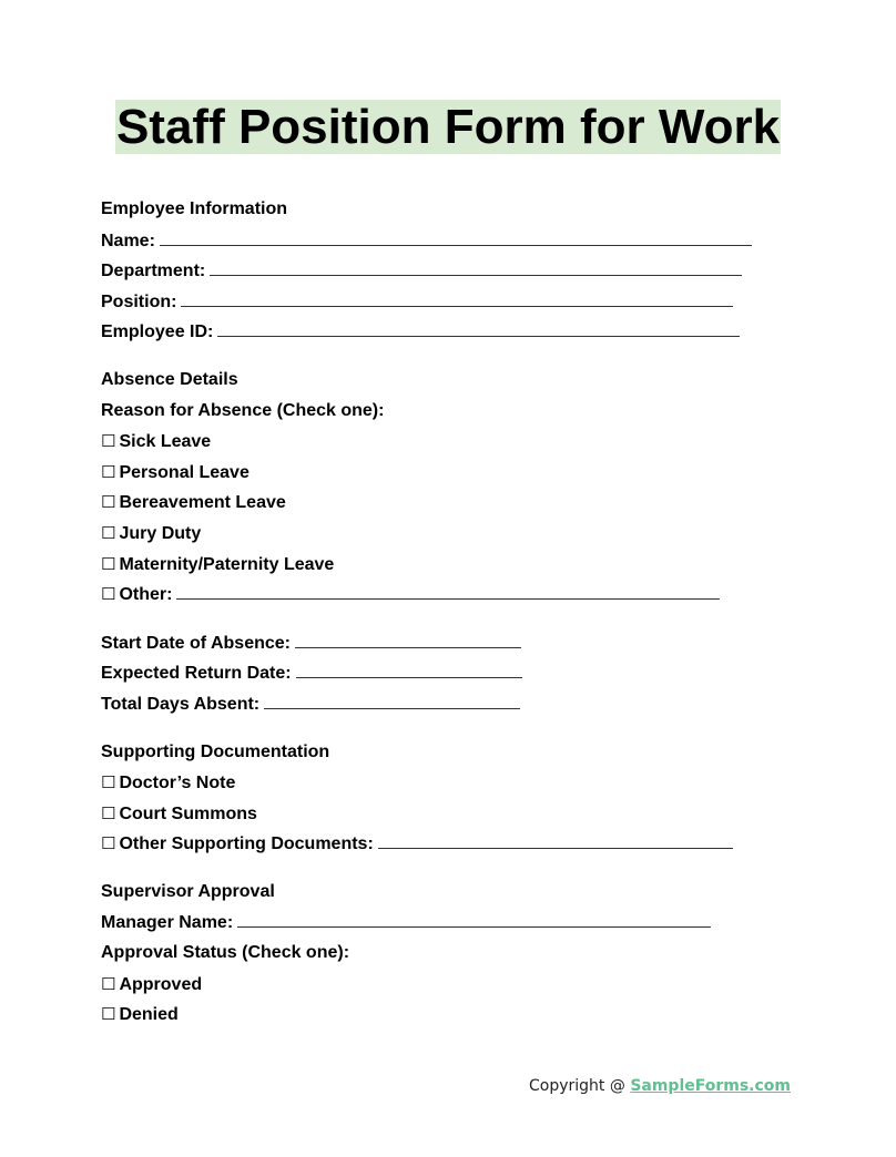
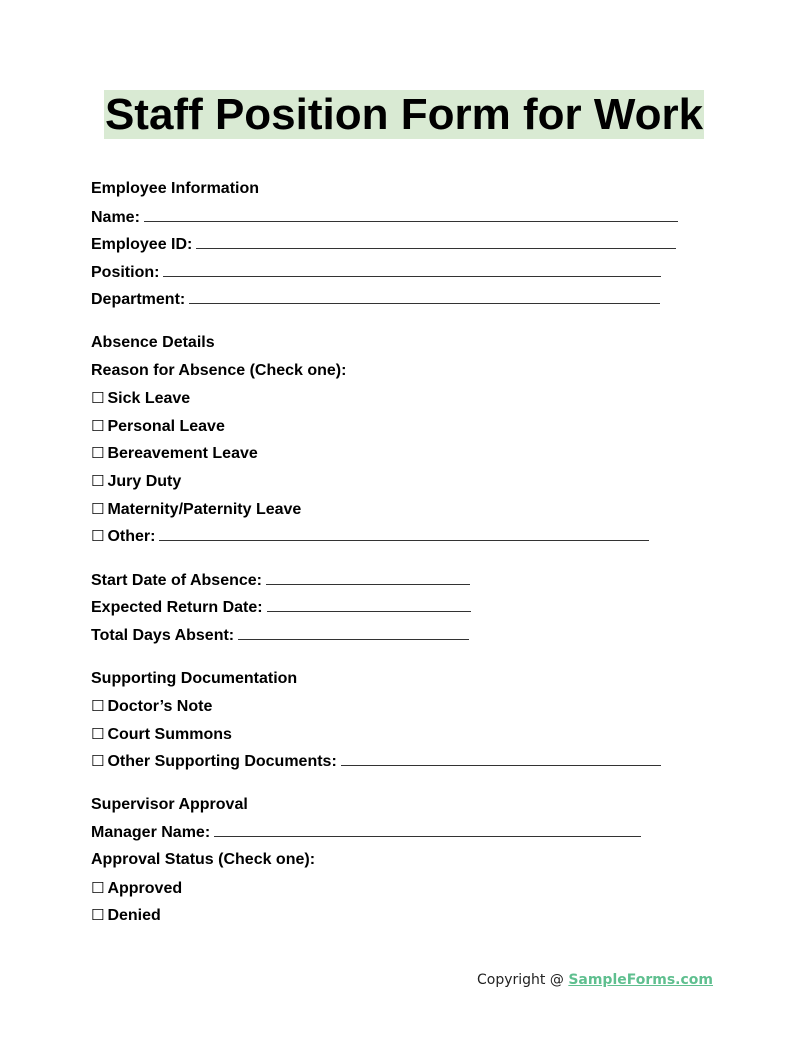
  Staff Position Form for Work
  Employee Information
  Name:
- Department:
+ Employee ID:
  Position:
- Employee ID:
+ Department:
  Absence Details
  Reason for Absence (Check one):
  ☐ Sick Leave
  ☐ Personal Leave
  ☐ Bereavement Leave
  ☐ Jury Duty
  ☐ Maternity/Paternity Leave
  ☐ Other:
  Start Date of Absence:
  Expected Return Date:
  Total Days Absent:
  Supporting Documentation
  ☐ Doctor’s Note
  ☐ Court Summons
  ☐ Other Supporting Documents:
  Supervisor Approval
  Manager Name:
  Approval Status (Check one):
  ☐ Approved
  ☐ Denied
  Copyright @ SampleForms.com
